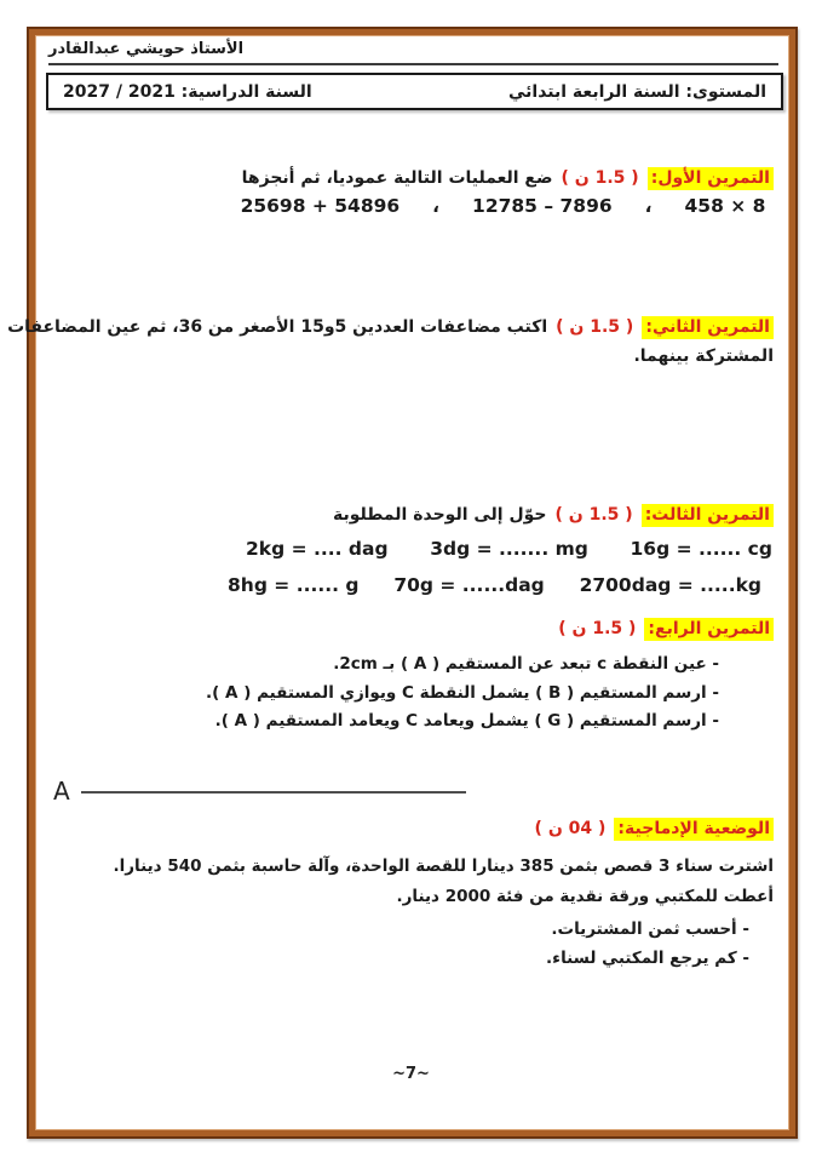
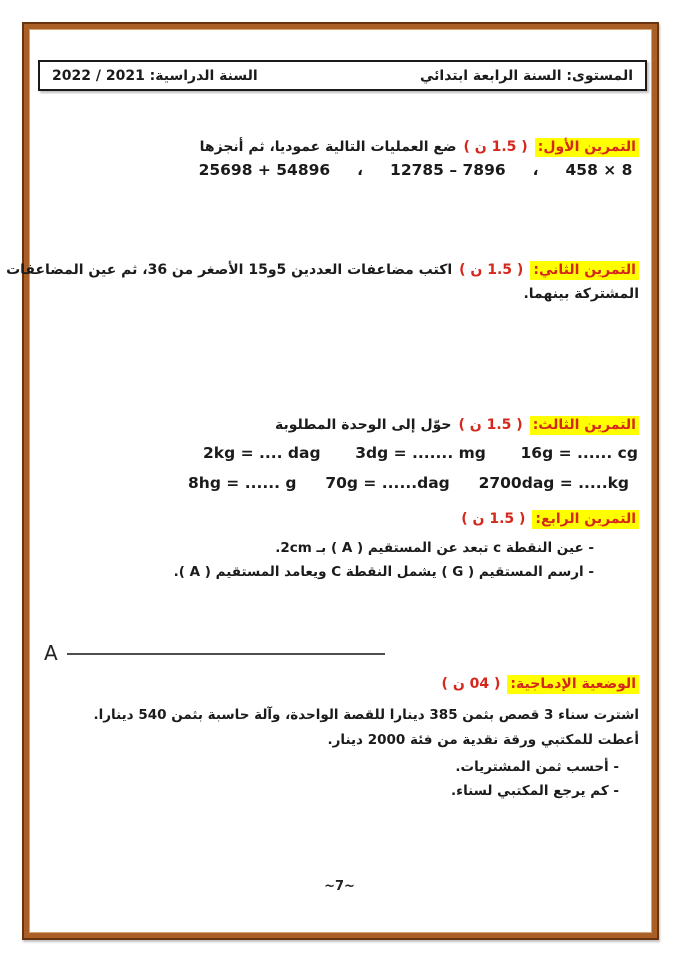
- الأستاذ حويشي عبدالقادر
  المستوى: السنة الرابعة ابتدائي
- السنة الدراسية: 2021 / 2027
+ السنة الدراسية: 2021 / 2022
  التمرين الأول:( 1.5 ن )ضع العمليات التالية عموديا، ثم أنجزها
  25698 + 54896 ، 12785 – 7896 ، 458 × 8
  التمرين الثاني:( 1.5 ن )اكتب مضاعفات العددين 5و15 الأصغر من 36، ثم عين المضاعفات
  المشتركة بينهما.
  التمرين الثالث:( 1.5 ن )حوّل إلى الوحدة المطلوبة
  2kg = .... dag
  3dg = ....... mg
  16g = ...... cg
  8hg = ...... g
  70g = ......dag
  2700dag = .....kg
  التمرين الرابع:( 1.5 ن )
  - عين النقطة c تبعد عن المستقيم ( A ) بـ 2cm.
- - ارسم المستقيم ( B ) يشمل النقطة C ويوازي المستقيم ( A ).
- - ارسم المستقيم ( G ) يشمل ويعامد C ويعامد المستقيم ( A ).
+ - ارسم المستقيم ( G ) يشمل النقطة C ويعامد المستقيم ( A ).
  A
  الوضعية الإدماجية:( 04 ن )
  اشترت سناء 3 قصص بثمن 385 دينارا للقصة الواحدة، وآلة حاسبة بثمن 540 دينارا.
  أعطت للمكتبي ورقة نقدية من فئة 2000 دينار.
  - أحسب ثمن المشتريات.
  - كم يرجع المكتبي لسناء.
  ~7~
